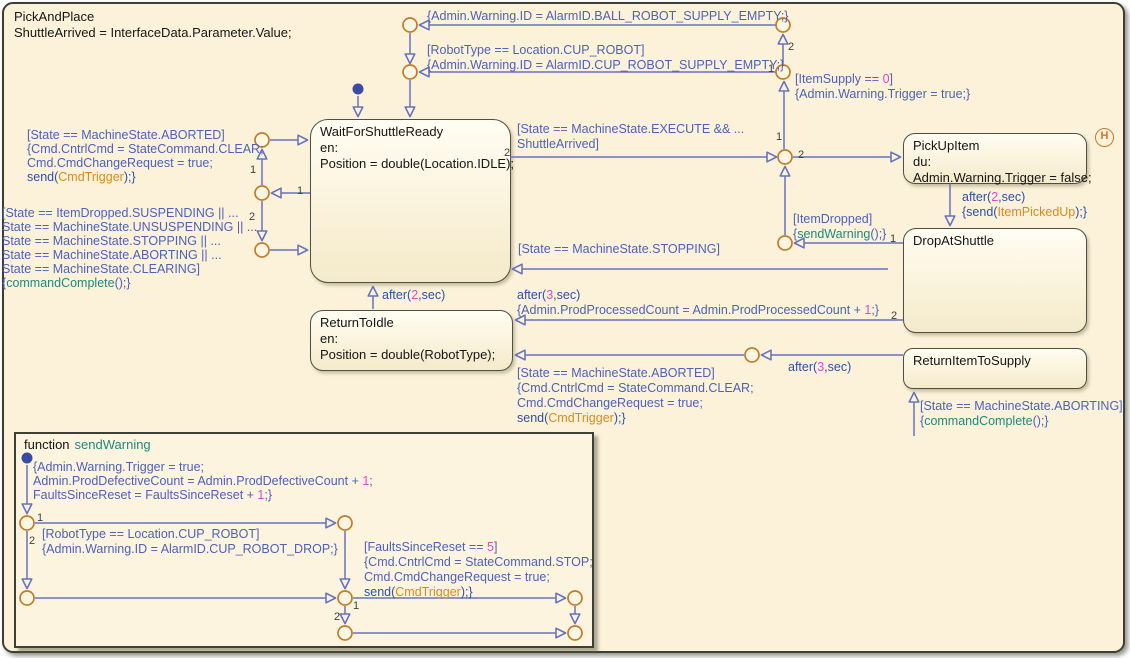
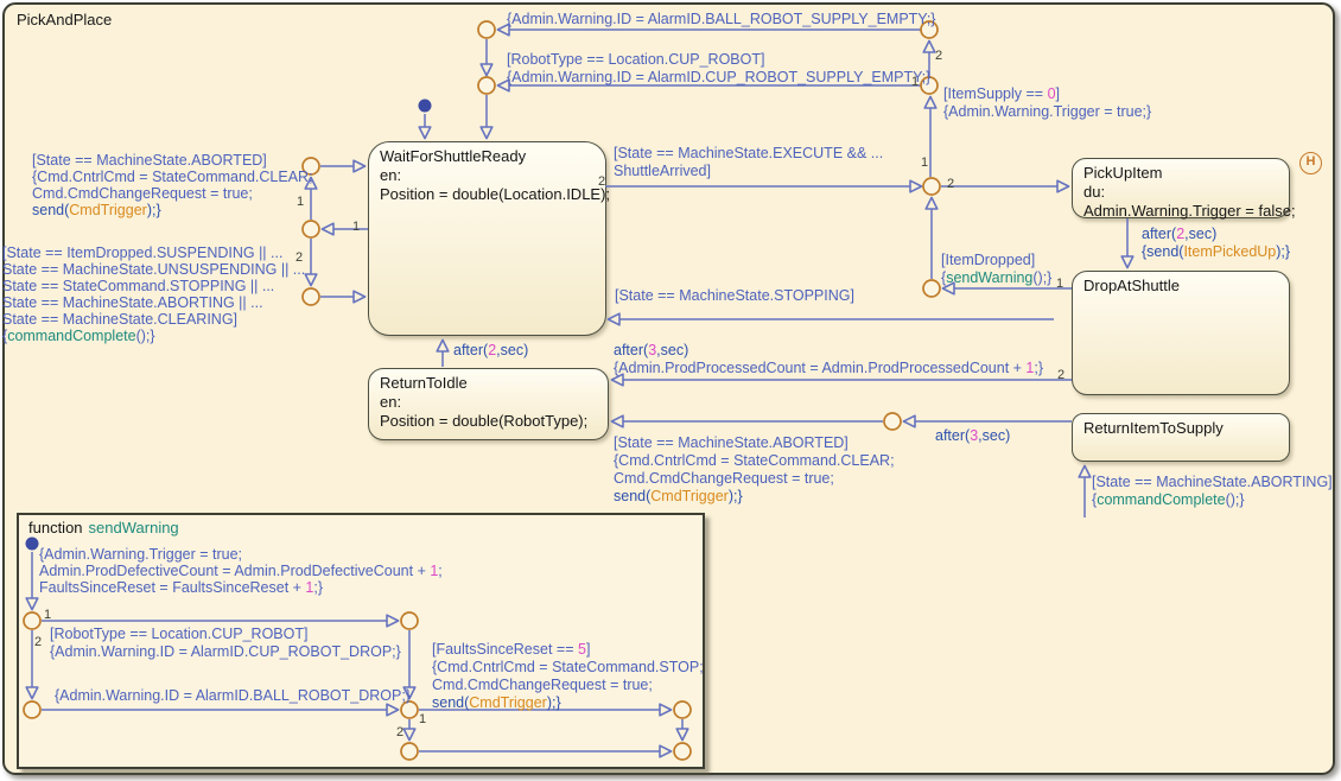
  PickAndPlace
- ShuttleArrived = InterfaceData.Parameter.Value;
  function sendWarning
  WaitForShuttleReady
  en:
  Position = double(Location.IDLE);
  ReturnToIdle
  en:
  Position = double(RobotType);
  PickUpItem
  du:
  Admin.Warning.Trigger = false;
  DropAtShuttle
  ReturnItemToSupply
  H
  {Admin.Warning.ID = AlarmID.BALL_ROBOT_SUPPLY_EMPTY;}
  [RobotType == Location.CUP_ROBOT]
  {Admin.Warning.ID = AlarmID.CUP_ROBOT_SUPPLY_EMPTY;}
  [ItemSupply == 0]
  {Admin.Warning.Trigger = true;}
  [State == MachineState.ABORTED]
  {Cmd.CntrlCmd = StateCommand.CLEAR;
  Cmd.CmdChangeRequest = true;
  send(CmdTrigger);}
  [State == ItemDropped.SUSPENDING || ...
  State == MachineState.UNSUSPENDING || ...
- State == MachineState.STOPPING || ...
+ State == StateCommand.STOPPING || ...
  State == MachineState.ABORTING || ...
  State == MachineState.CLEARING]
  {commandComplete();}
  [State == MachineState.EXECUTE && ...
  ShuttleArrived]
  [State == MachineState.STOPPING]
  after(2,sec)
  after(2,sec)
  {send(ItemPickedUp);}
  after(3,sec)
  {Admin.ProdProcessedCount = Admin.ProdProcessedCount + 1;}
  [State == MachineState.ABORTED]
  {Cmd.CntrlCmd = StateCommand.CLEAR;
  Cmd.CmdChangeRequest = true;
  send(CmdTrigger);}
  after(3,sec)
  [ItemDropped]
  {sendWarning();}
  [State == MachineState.ABORTING]
  {commandComplete();}
  {Admin.Warning.Trigger = true;
  Admin.ProdDefectiveCount = Admin.ProdDefectiveCount + 1;
  FaultsSinceReset = FaultsSinceReset + 1;}
  [RobotType == Location.CUP_ROBOT]
  {Admin.Warning.ID = AlarmID.CUP_ROBOT_DROP;}
+ {Admin.Warning.ID = AlarmID.BALL_ROBOT_DROP;}
  [FaultsSinceReset == 5]
  {Cmd.CntrlCmd = StateCommand.STOP;
  Cmd.CmdChangeRequest = true;
  send(CmdTrigger);}
  2
  1
  1
  2
  2
  1
  1
  2
  1
  2
  1
  2
  1
  2
